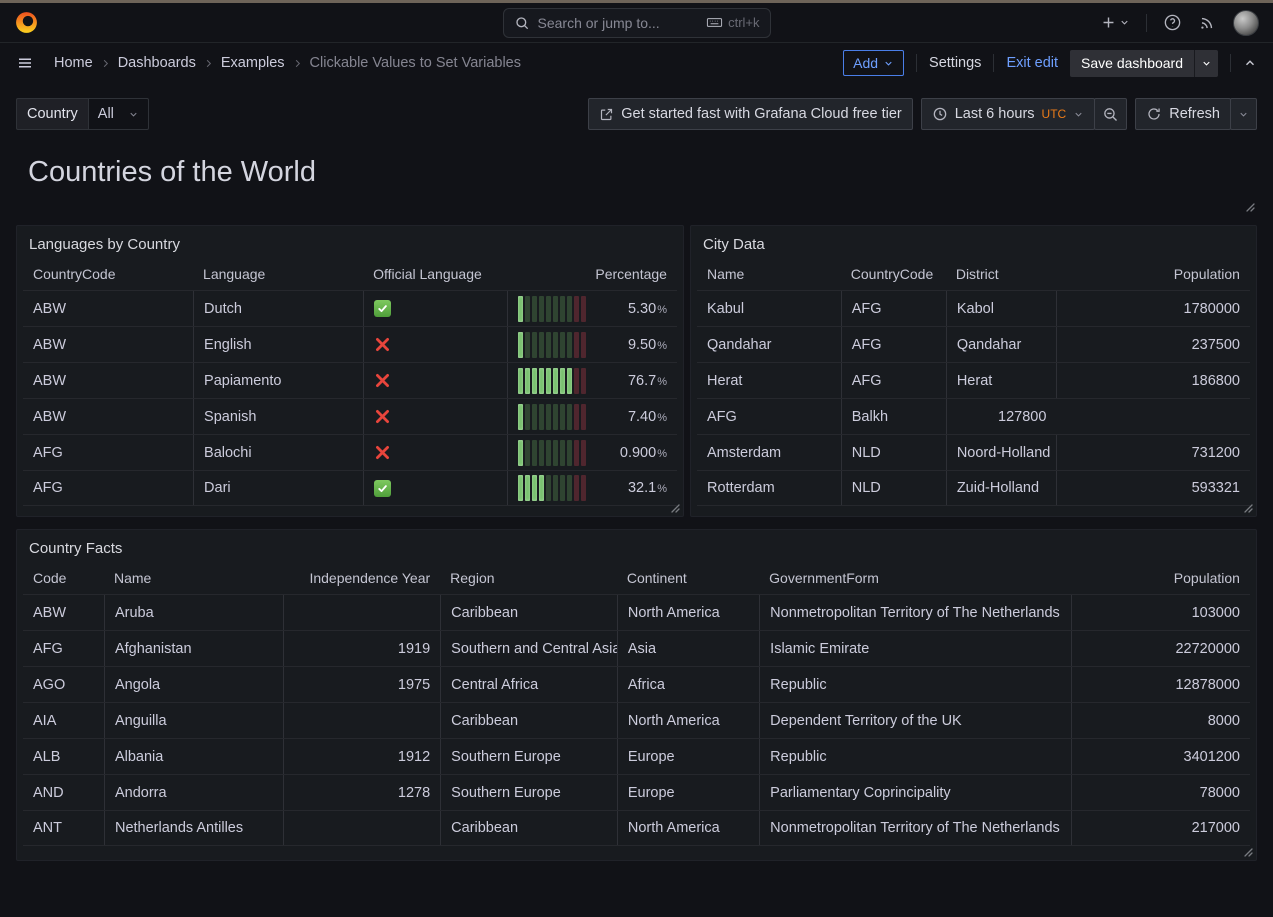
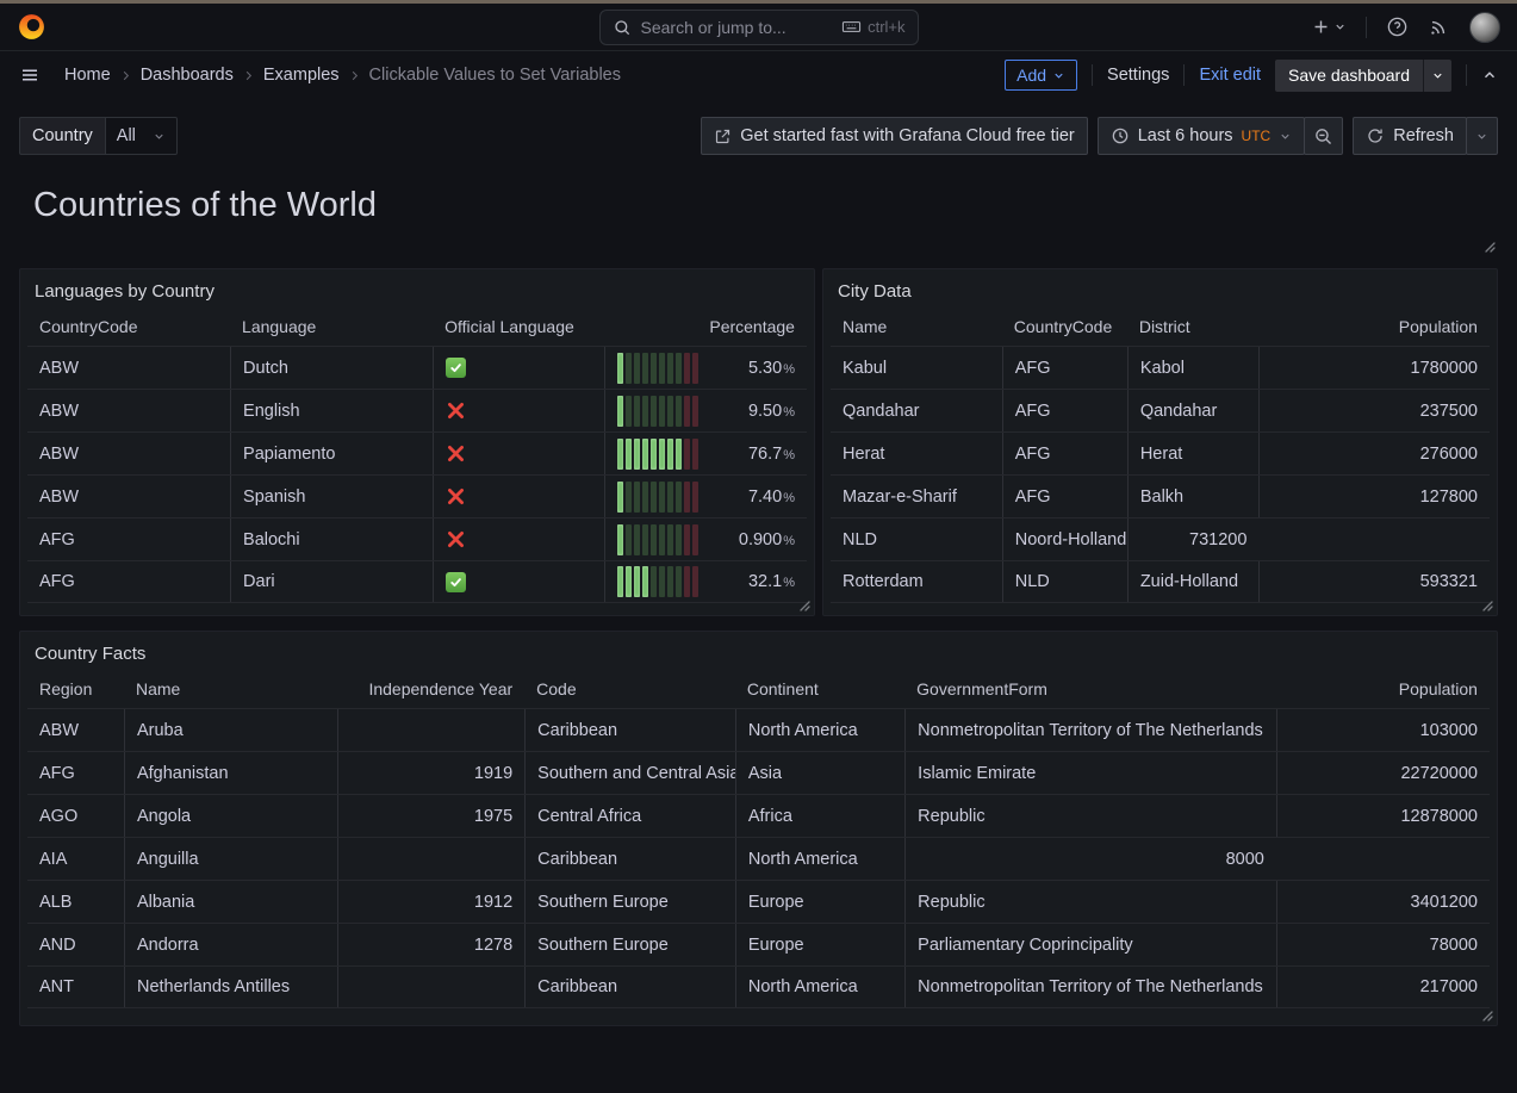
  Search or jump to...
  ctrl+k
  Home
  Dashboards
  Examples
  Clickable Values to Set Variables
  Add
  Settings
  Exit edit
  Save dashboard
  Country
  All
  Get started fast with Grafana Cloud free tier
  Last 6 hours
  UTC
  Refresh
  Countries of the World
  Languages by Country
  CountryCode
  Language
  Official Language
  Percentage
  ABW
  Dutch
  5.30%
  ABW
  English
  9.50%
  ABW
  Papiamento
  76.7%
  ABW
  Spanish
  7.40%
  AFG
  Balochi
  0.900%
  AFG
  Dari
  32.1%
  City Data
  Name
  CountryCode
  District
  Population
  Kabul
  AFG
  Kabol
  1780000
  Qandahar
  AFG
  Qandahar
  237500
  Herat
  AFG
  Herat
- 186800
+ 276000
+ Mazar-e-Sharif
  AFG
  Balkh
  127800
- Amsterdam
  NLD
  Noord-Holland
  731200
  Rotterdam
  NLD
  Zuid-Holland
  593321
  Country Facts
- Code
+ Region
  Name
  Independence Year
- Region
+ Code
  Continent
  GovernmentForm
  Population
  ABW
  Aruba
  Caribbean
  North America
  Nonmetropolitan Territory of The Netherlands
  103000
  AFG
  Afghanistan
  1919
  Southern and Central Asia
  Asia
  Islamic Emirate
  22720000
  AGO
  Angola
  1975
  Central Africa
  Africa
  Republic
  12878000
  AIA
  Anguilla
  Caribbean
  North America
- Dependent Territory of the UK
  8000
  ALB
  Albania
  1912
  Southern Europe
  Europe
  Republic
  3401200
  AND
  Andorra
  1278
  Southern Europe
  Europe
  Parliamentary Coprincipality
  78000
  ANT
  Netherlands Antilles
  Caribbean
  North America
  Nonmetropolitan Territory of The Netherlands
  217000
